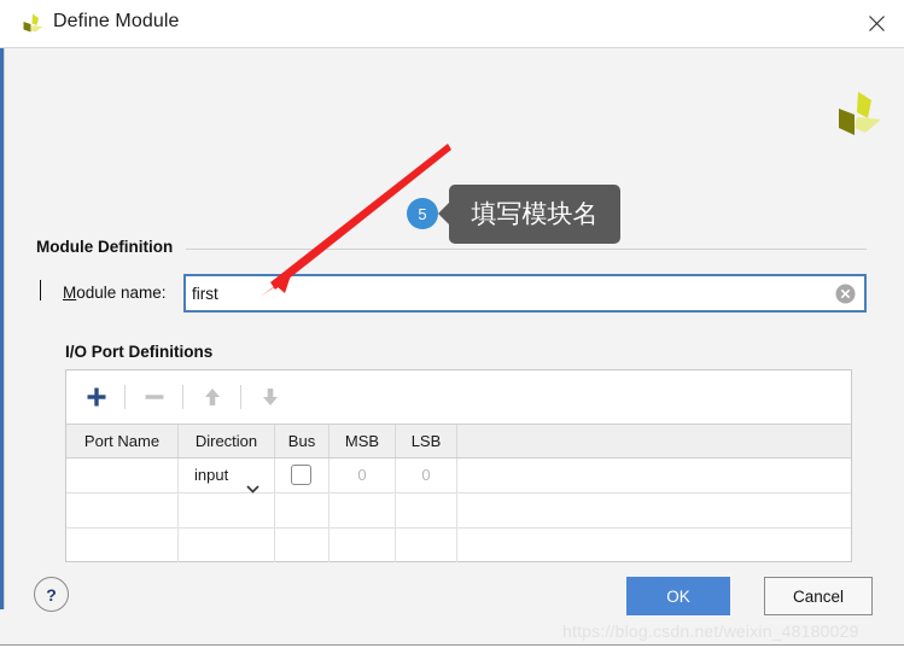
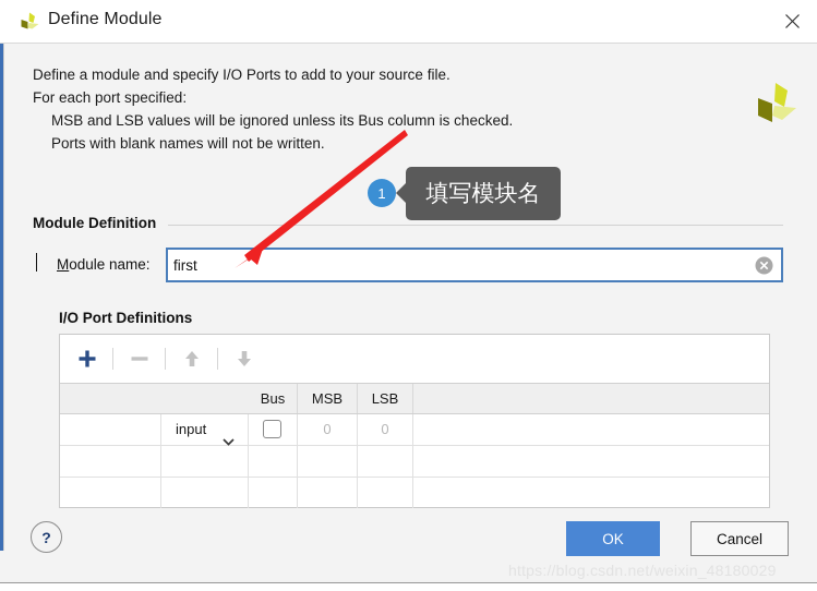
  Define Module
+ Define a module and specify I/O Ports to add to your source file.
+ For each port specified:
+ MSB and LSB values will be ignored unless its Bus column is checked.
+ Ports with blank names will not be written.
  Module Definition
  Module name:
  first
  I/O Port Definitions
- Port Name
- Direction
  Bus
  MSB
  LSB
  input
  0
  0
  ?
  OK
  Cancel
- 5
+ 1
  填写模块名
